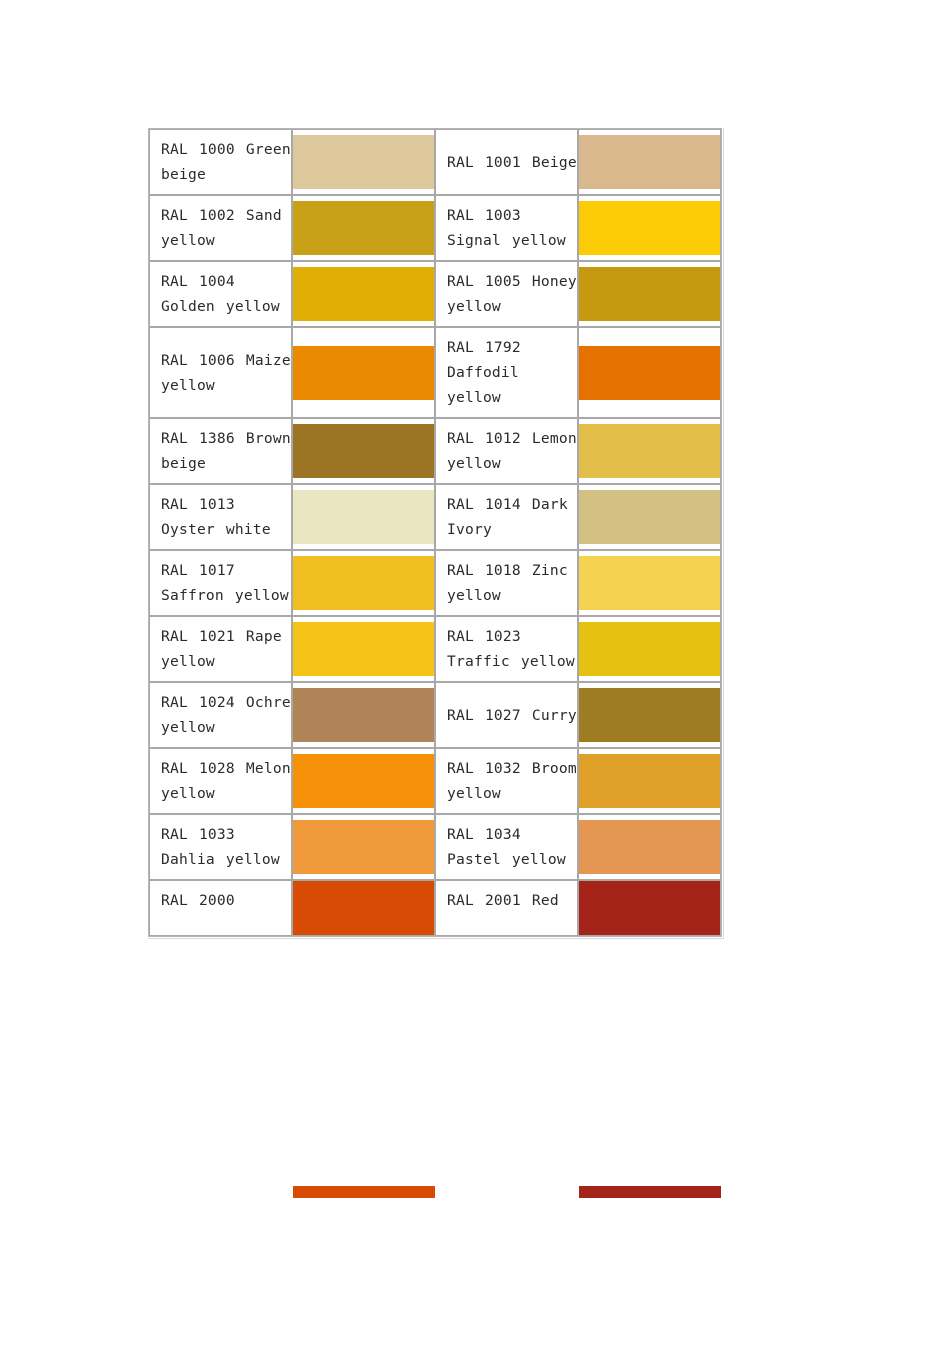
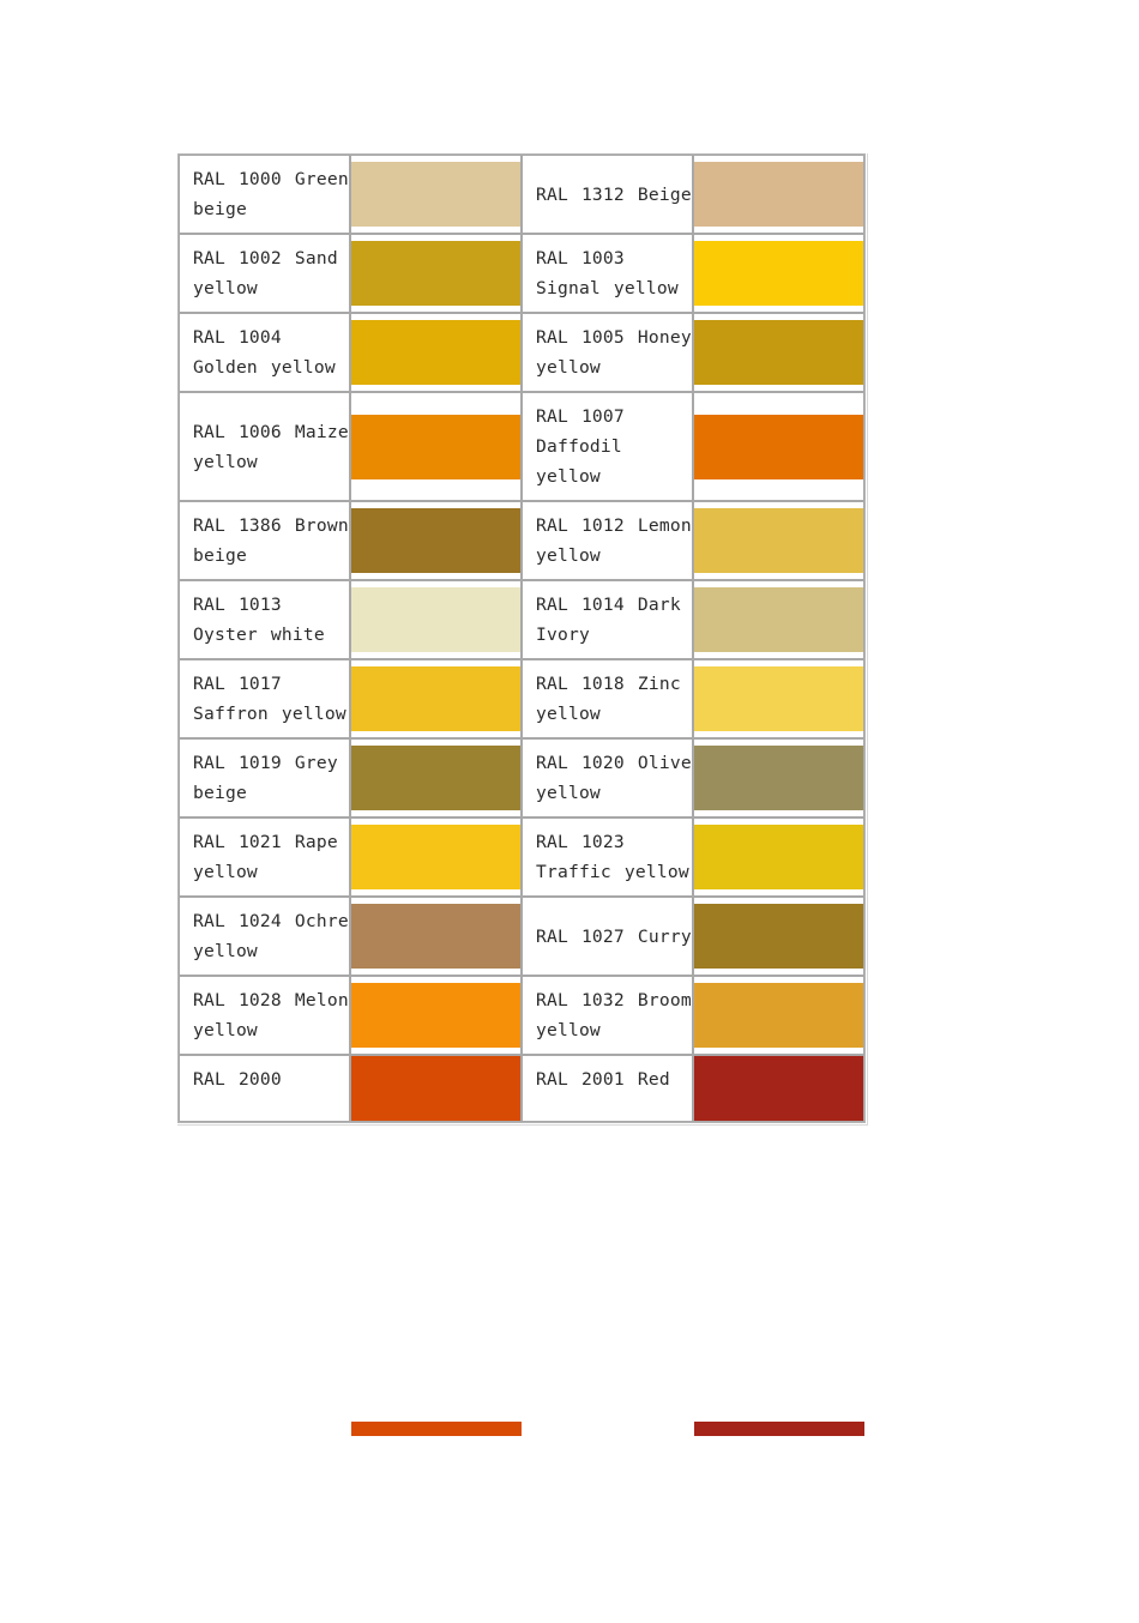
- RAL 1000 Green beige		RAL 1001 Beige
+ RAL 1000 Green beige		RAL 1312 Beige
  RAL 1002 Sand yellow		RAL 1003 Signal yellow
  RAL 1004 Golden yellow		RAL 1005 Honey yellow
- RAL 1006 Maize yellow		RAL 1792 Daffodil yellow
+ RAL 1006 Maize yellow		RAL 1007 Daffodil yellow
  RAL 1386 Brown beige		RAL 1012 Lemon yellow
  RAL 1013 Oyster white		RAL 1014 Dark Ivory
  RAL 1017 Saffron yellow		RAL 1018 Zinc yellow
+ RAL 1019 Grey beige		RAL 1020 Olive yellow
  RAL 1021 Rape yellow		RAL 1023 Traffic yellow
  RAL 1024 Ochre yellow		RAL 1027 Curry
  RAL 1028 Melon yellow		RAL 1032 Broom yellow
- RAL 1033 Dahlia yellow		RAL 1034 Pastel yellow
  RAL 2000		RAL 2001 Red
